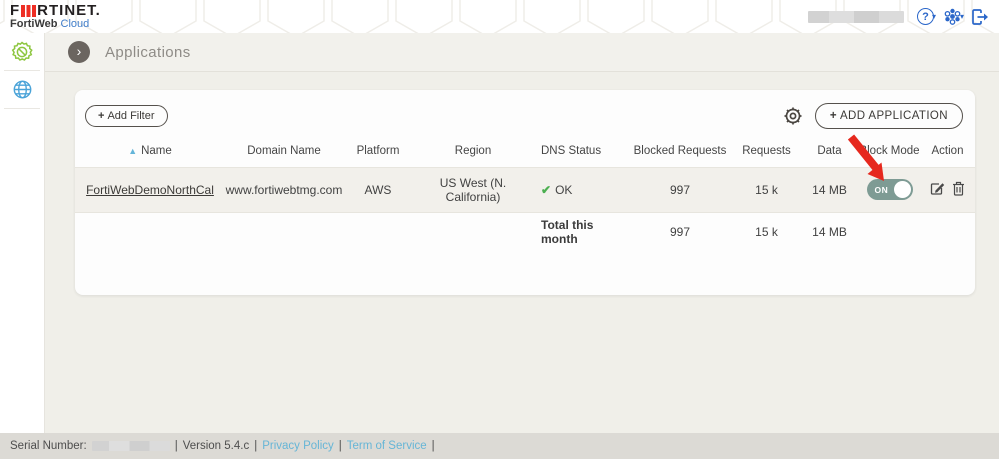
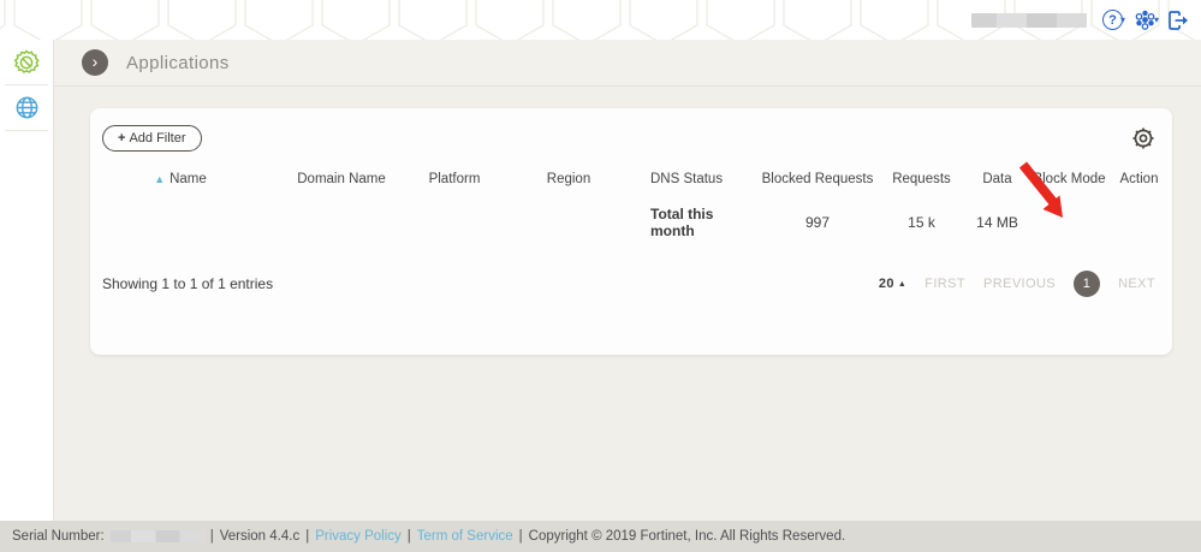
- F
- RTINET.
- FortiWeb Cloud
  ?
  ▾
  ▾
  ›
  Applications
  + Add Filter
- + ADD APPLICATION
  ▲ Name	Domain Name	Platform	Region	DNS Status	Blocked Requests	Requests	Data	lock Mode	Action
- FortiWebDemoNorthCal	www.fortiwebtmg.com	AWS	US West (N. California)	✔ OK	997	15 k	14 MB	ON
  				Total this month	997	15 k	14 MB
+ Showing 1 to 1 of 1 entries
+ 20
+ FIRST
+ PREVIOUS
+ 1
+ NEXT
  Serial Number:
  |
- Version 5.4.c
+ Version 4.4.c
  |
  Privacy Policy
  |
  Term of Service
  |
+ Copyright © 2019 Fortinet, Inc. All Rights Reserved.
